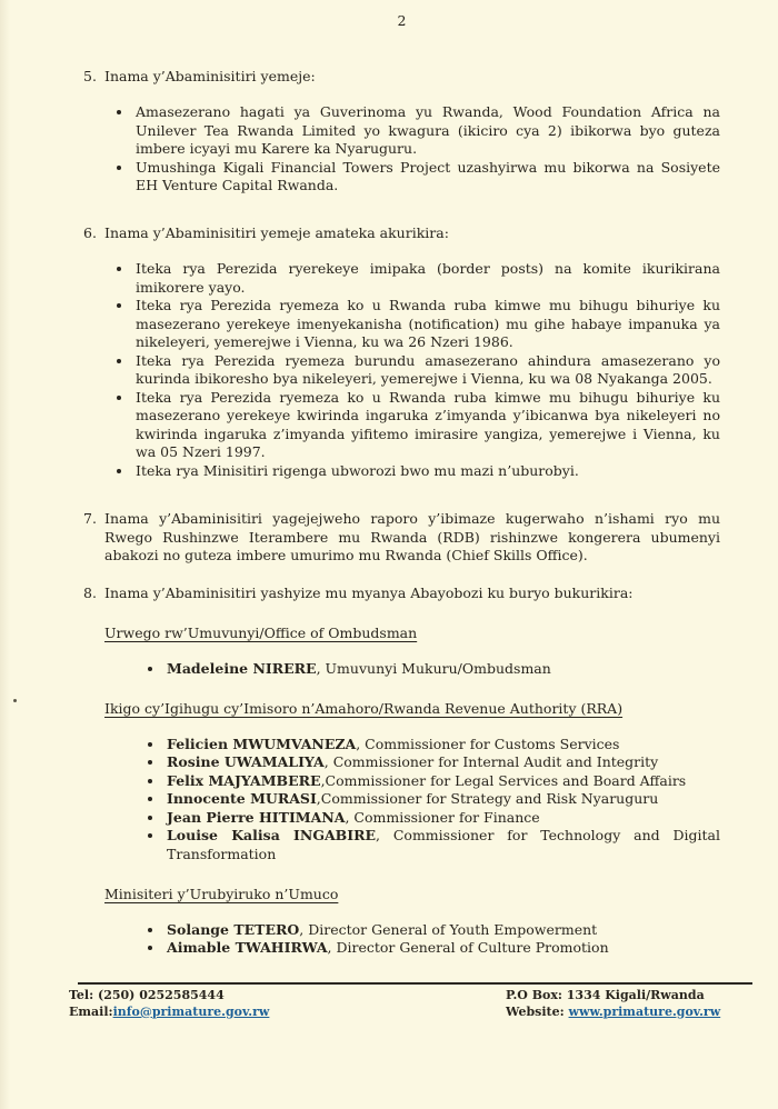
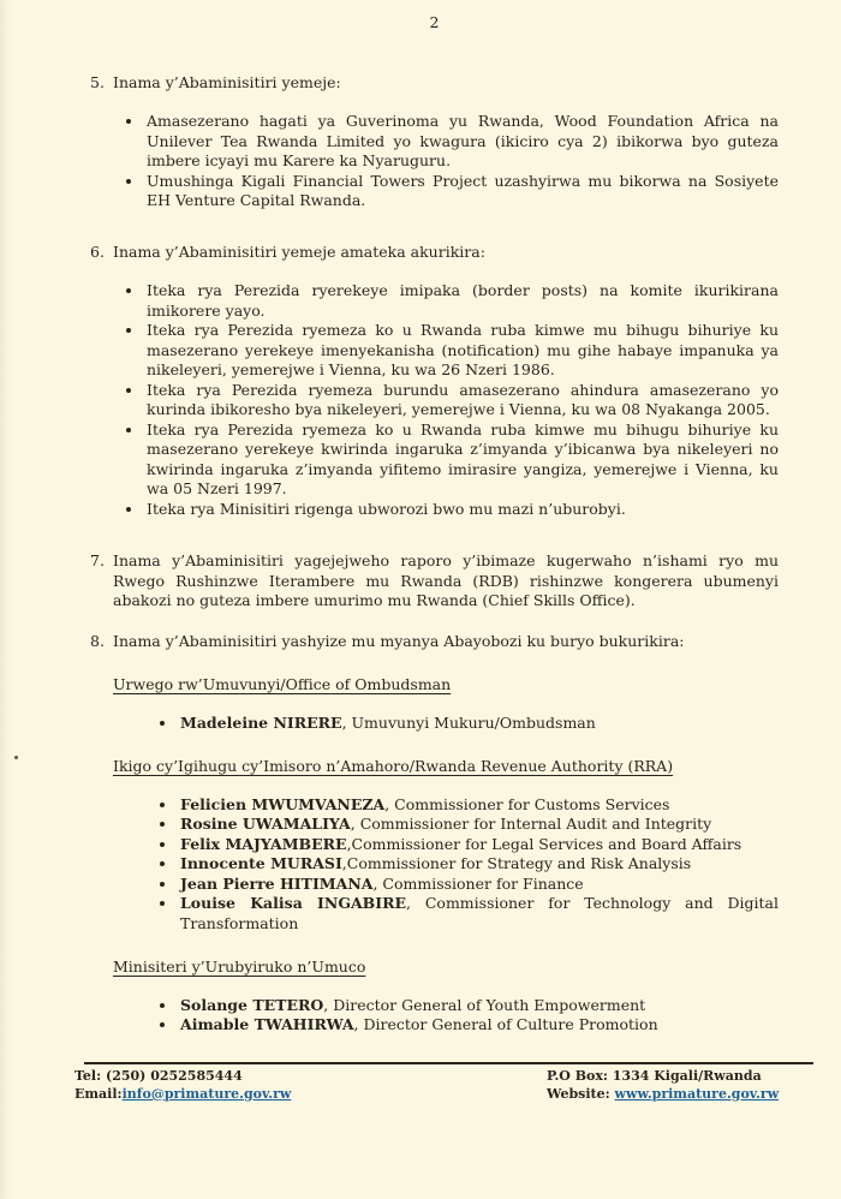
  2
  5.
  Inama y’Abaminisitiri yemeje:
  Amasezerano hagati ya Guverinoma yu Rwanda, Wood Foundation Africa na Unilever Tea Rwanda Limited yo kwagura (ikiciro cya 2) ibikorwa byo guteza imbere icyayi mu Karere ka Nyaruguru.
  Umushinga Kigali Financial Towers Project uzashyirwa mu bikorwa na Sosiyete EH Venture Capital Rwanda.
  6.
  Inama y’Abaminisitiri yemeje amateka akurikira:
  Iteka rya Perezida ryerekeye imipaka (border posts) na komite ikurikirana imikorere yayo.
  Iteka rya Perezida ryemeza ko u Rwanda ruba kimwe mu bihugu bihuriye ku masezerano yerekeye imenyekanisha (notification) mu gihe habaye impanuka ya nikeleyeri, yemerejwe i Vienna, ku wa 26 Nzeri 1986.
  Iteka rya Perezida ryemeza burundu amasezerano ahindura amasezerano yo kurinda ibikoresho bya nikeleyeri, yemerejwe i Vienna, ku wa 08 Nyakanga 2005.
  Iteka rya Perezida ryemeza ko u Rwanda ruba kimwe mu bihugu bihuriye ku masezerano yerekeye kwirinda ingaruka z’imyanda y’ibicanwa bya nikeleyeri no kwirinda ingaruka z’imyanda yifitemo imirasire yangiza, yemerejwe i Vienna, ku wa 05 Nzeri 1997.
  Iteka rya Minisitiri rigenga ubworozi bwo mu mazi n’uburobyi.
  7.
  Inama y’Abaminisitiri yagejejweho raporo y’ibimaze kugerwaho n’ishami ryo mu Rwego Rushinzwe Iterambere mu Rwanda (RDB) rishinzwe kongerera ubumenyi abakozi no guteza imbere umurimo mu Rwanda (Chief Skills Office).
  8.
  Inama y’Abaminisitiri yashyize mu myanya Abayobozi ku buryo bukurikira:
  Urwego rw’Umuvunyi/Office of Ombudsman
  Madeleine NIRERE, Umuvunyi Mukuru/Ombudsman
  Ikigo cy’Igihugu cy’Imisoro n’Amahoro/Rwanda Revenue Authority (RRA)
  Felicien MWUMVANEZA, Commissioner for Customs Services
  Rosine UWAMALIYA, Commissioner for Internal Audit and Integrity
  Felix MAJYAMBERE,Commissioner for Legal Services and Board Affairs
- Innocente MURASI,Commissioner for Strategy and Risk Nyaruguru
+ Innocente MURASI,Commissioner for Strategy and Risk Analysis
  Jean Pierre HITIMANA, Commissioner for Finance
  Louise Kalisa INGABIRE, Commissioner for Technology and Digital Transformation
  Minisiteri y’Urubyiruko n’Umuco
  Solange TETERO, Director General of Youth Empowerment
  Aimable TWAHIRWA, Director General of Culture Promotion
  Tel: (250) 0252585444
  Email:info@primature.gov.rw
  P.O Box: 1334 Kigali/Rwanda
  Website: www.primature.gov.rw
